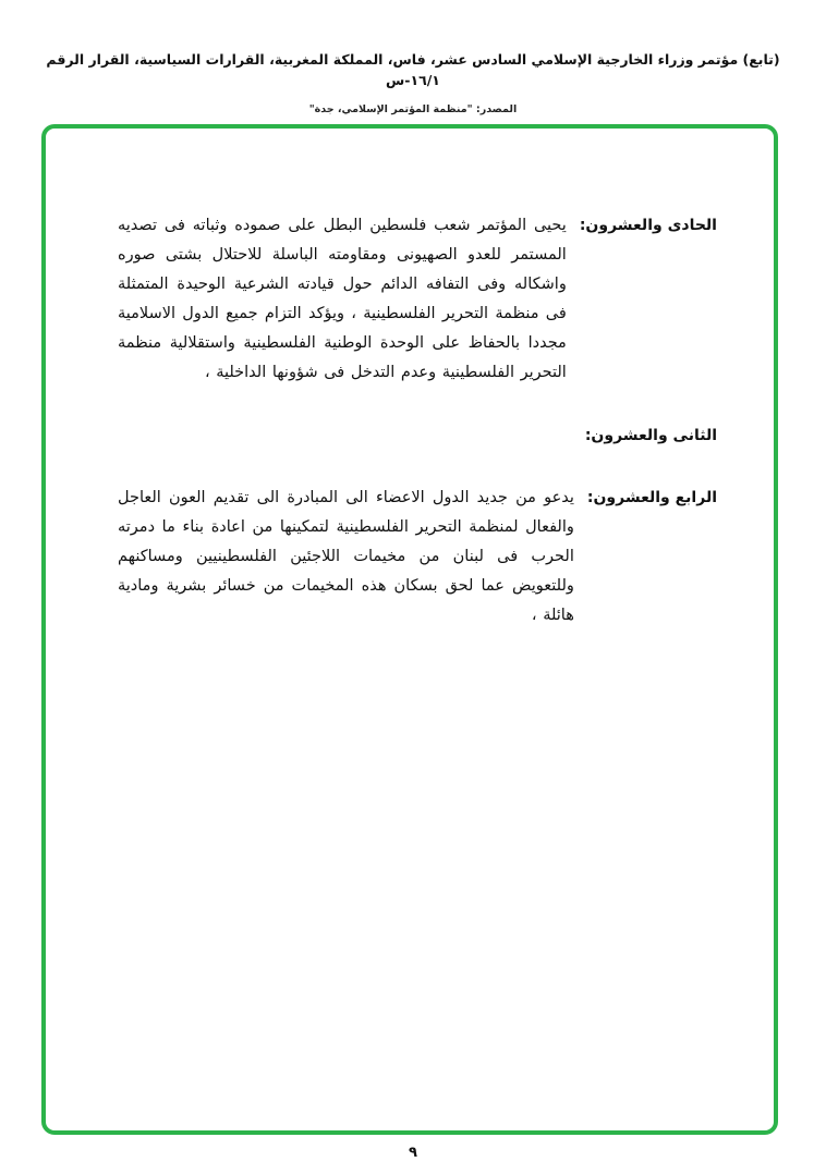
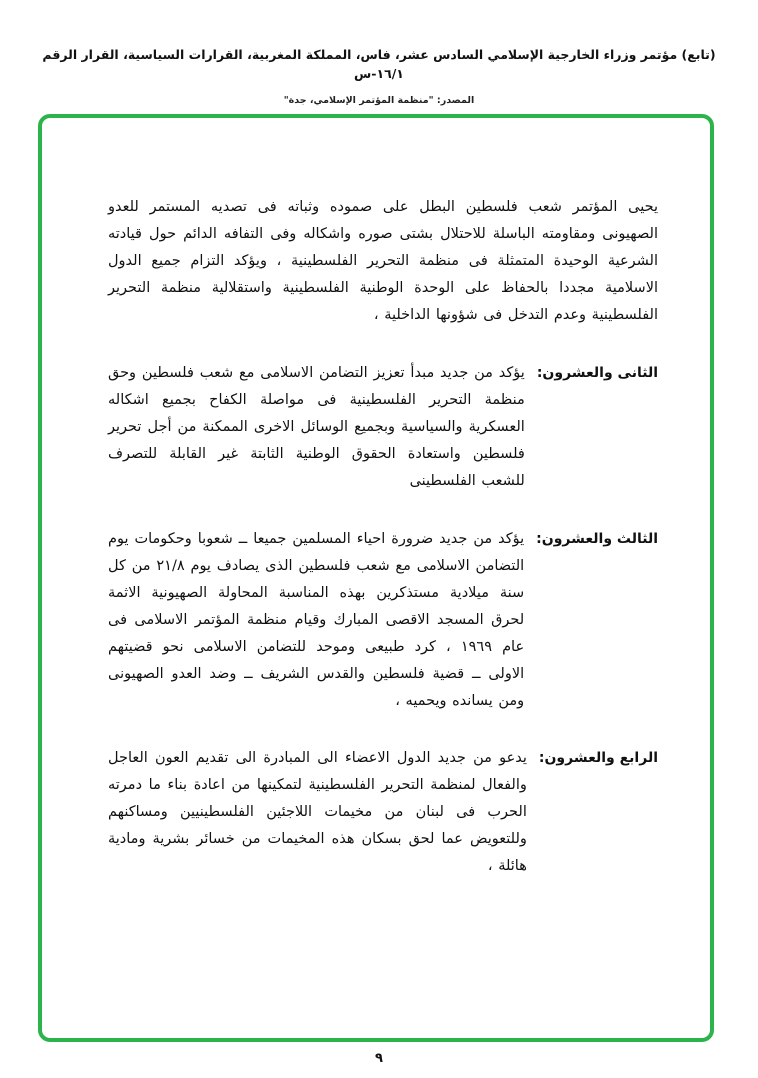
  (تابع) مؤتمر وزراء الخارجية الإسلامي السادس عشر، فاس، المملكة المغربية، القرارات السياسية، القرار الرقم ١٦/١-س
  المصدر: "منظمة المؤتمر الإسلامي، جدة"
- الحادى والعشرون:
  يحيى المؤتمر شعب فلسطين البطل على صموده وثباته فى تصديه المستمر للعدو الصهيونى ومقاومته الباسلة للاحتلال بشتى صوره واشكاله وفى التفافه الدائم حول قيادته الشرعية الوحيدة المتمثلة فى منظمة التحرير الفلسطينية ، ويؤكد التزام جميع الدول الاسلامية مجددا بالحفاظ على الوحدة الوطنية الفلسطينية واستقلالية منظمة التحرير الفلسطينية وعدم التدخل فى شؤونها الداخلية ،
  الثانى والعشرون:
+ يؤكد من جديد مبدأ تعزيز التضامن الاسلامى مع شعب فلسطين وحق منظمة التحرير الفلسطينية فى مواصلة الكفاح بجميع اشكاله العسكرية والسياسية وبجميع الوسائل الاخرى الممكنة من أجل تحرير فلسطين واستعادة الحقوق الوطنية الثابتة غير القابلة للتصرف للشعب الفلسطينى
+ الثالث والعشرون:
+ يؤكد من جديد ضرورة احياء المسلمين جميعا ــ شعوبا وحكومات يوم التضامن الاسلامى مع شعب فلسطين الذى يصادف يوم ٢١/٨ من كل سنة ميلادية مستذكرين بهذه المناسبة المحاولة الصهيونية الاثمة لحرق المسجد الاقصى المبارك وقيام منظمة المؤتمر الاسلامى فى عام ١٩٦٩ ، كرد طبيعى وموحد للتضامن الاسلامى نحو قضيتهم الاولى ــ قضية فلسطين والقدس الشريف ــ وضد العدو الصهيونى ومن يسانده ويحميه ،
  الرابع والعشرون:
  يدعو من جديد الدول الاعضاء الى المبادرة الى تقديم العون العاجل والفعال لمنظمة التحرير الفلسطينية لتمكينها من اعادة بناء ما دمرته الحرب فى لبنان من مخيمات اللاجئين الفلسطينيين ومساكنهم وللتعويض عما لحق بسكان هذه المخيمات من خسائر بشرية ومادية هائلة ،
  ٩
